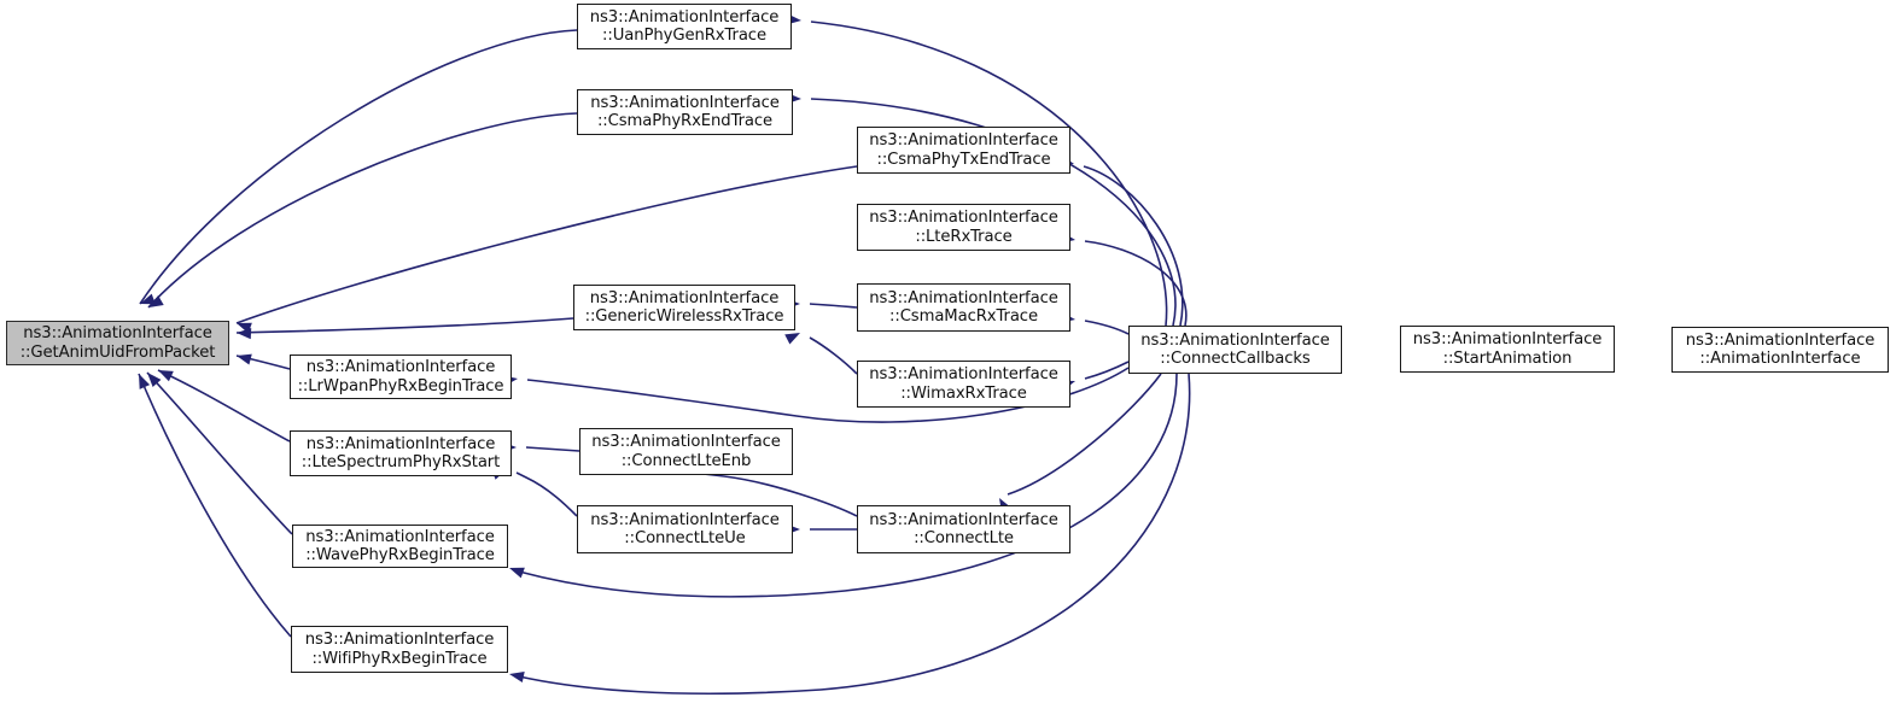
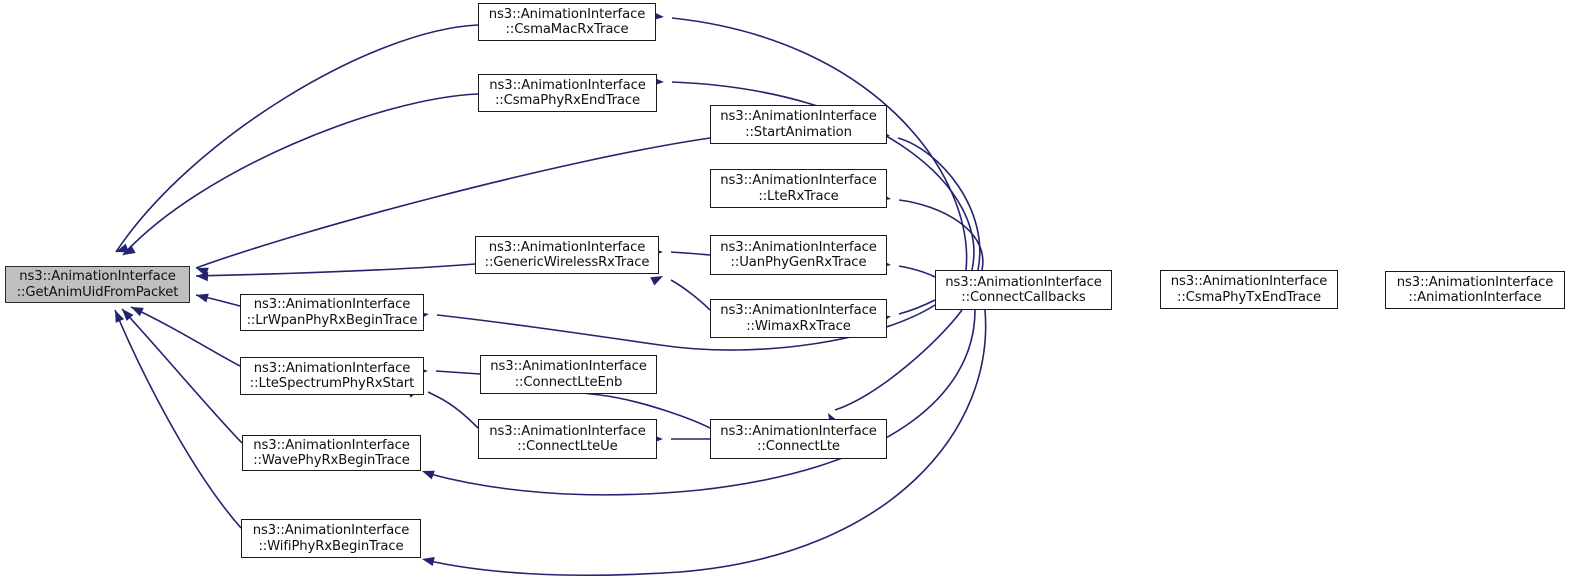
  ns3::AnimationInterface
  ::GetAnimUidFromPacket
  ns3::AnimationInterface
- ::UanPhyGenRxTrace
+ ::CsmaMacRxTrace
  ns3::AnimationInterface
  ::CsmaPhyRxEndTrace
  ns3::AnimationInterface
- ::CsmaPhyTxEndTrace
+ ::StartAnimation
  ns3::AnimationInterface
  ::LteRxTrace
  ns3::AnimationInterface
  ::GenericWirelessRxTrace
  ns3::AnimationInterface
- ::CsmaMacRxTrace
+ ::UanPhyGenRxTrace
  ns3::AnimationInterface
  ::LrWpanPhyRxBeginTrace
  ns3::AnimationInterface
  ::WimaxRxTrace
  ns3::AnimationInterface
  ::ConnectCallbacks
  ns3::AnimationInterface
- ::StartAnimation
+ ::CsmaPhyTxEndTrace
  ns3::AnimationInterface
  ::AnimationInterface
  ns3::AnimationInterface
  ::LteSpectrumPhyRxStart
  ns3::AnimationInterface
  ::ConnectLteEnb
  ns3::AnimationInterface
  ::ConnectLteUe
  ns3::AnimationInterface
  ::ConnectLte
  ns3::AnimationInterface
  ::WavePhyRxBeginTrace
  ns3::AnimationInterface
  ::WifiPhyRxBeginTrace
